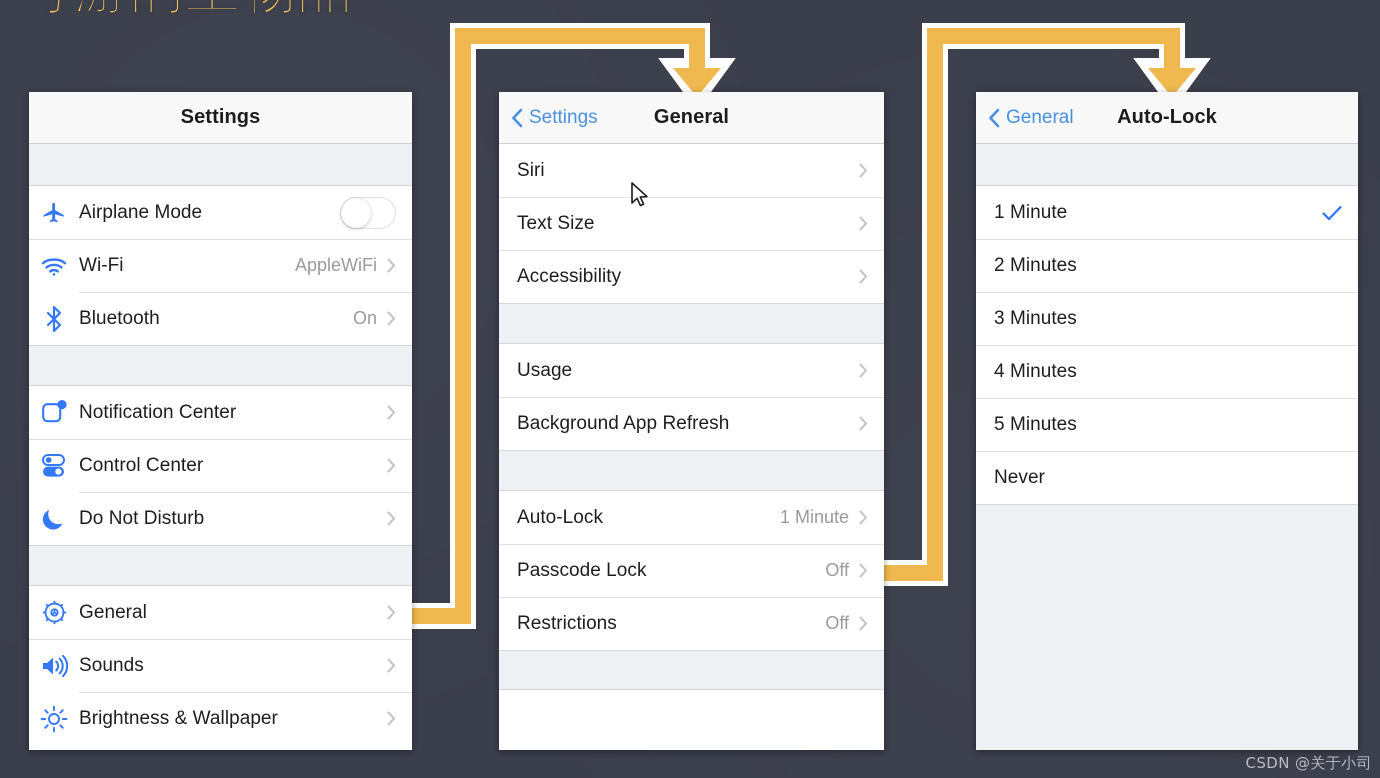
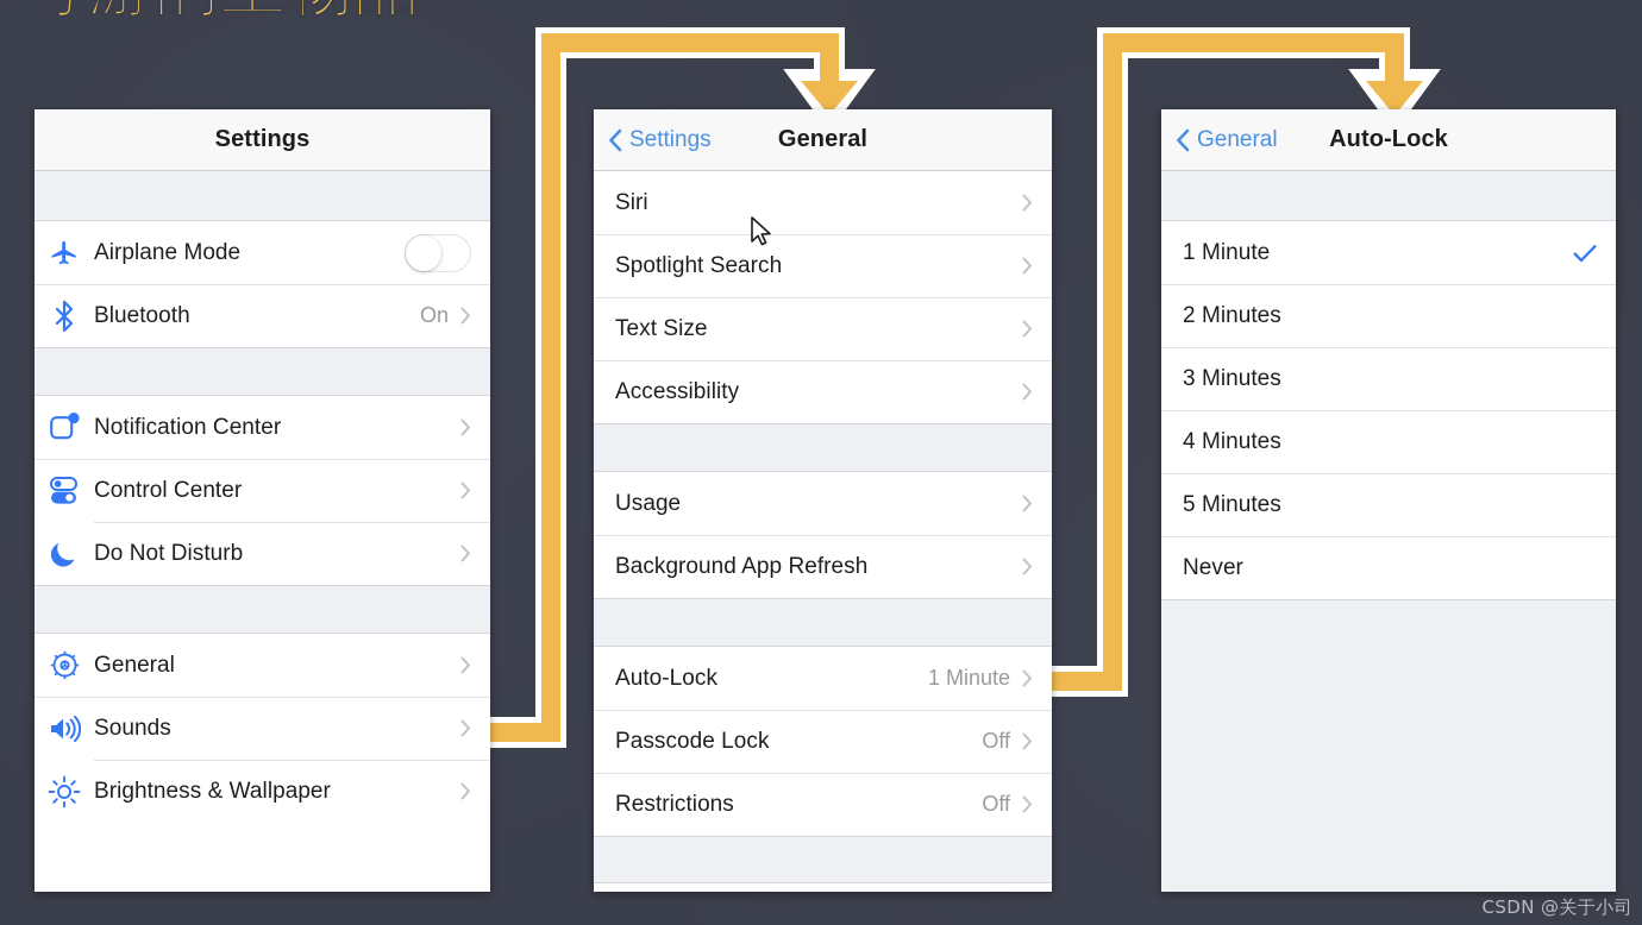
  Settings
  Airplane Mode
- Wi-Fi
- AppleWiFi
  Bluetooth
  On
  Notification Center
  Control Center
  Do Not Disturb
  General
  Sounds
  Brightness & Wallpaper
  Settings
  General
  Siri
+ Spotlight Search
  Text Size
  Accessibility
  Usage
  Background App Refresh
  Auto-Lock
  1 Minute
  Passcode Lock
  Off
  Restrictions
  Off
  General
  Auto-Lock
  1 Minute
  2 Minutes
  3 Minutes
  4 Minutes
  5 Minutes
  Never
  CSDN @关于小司
